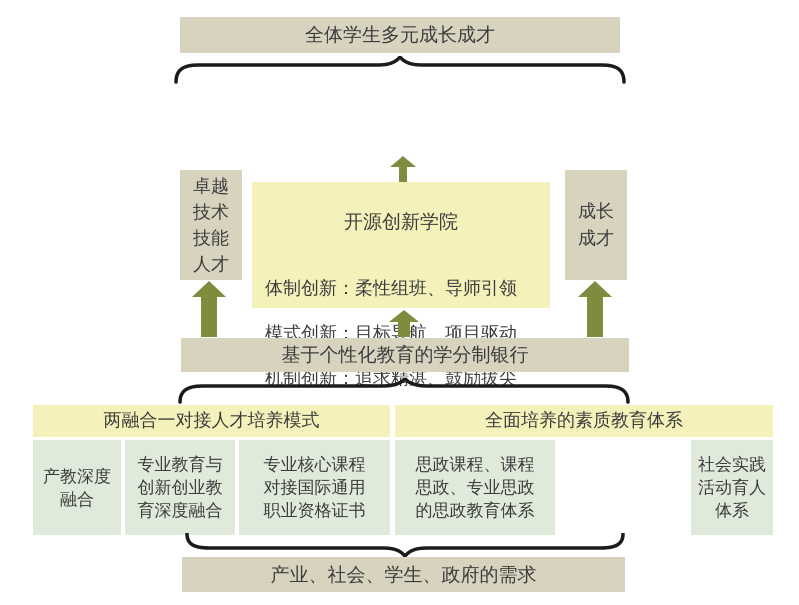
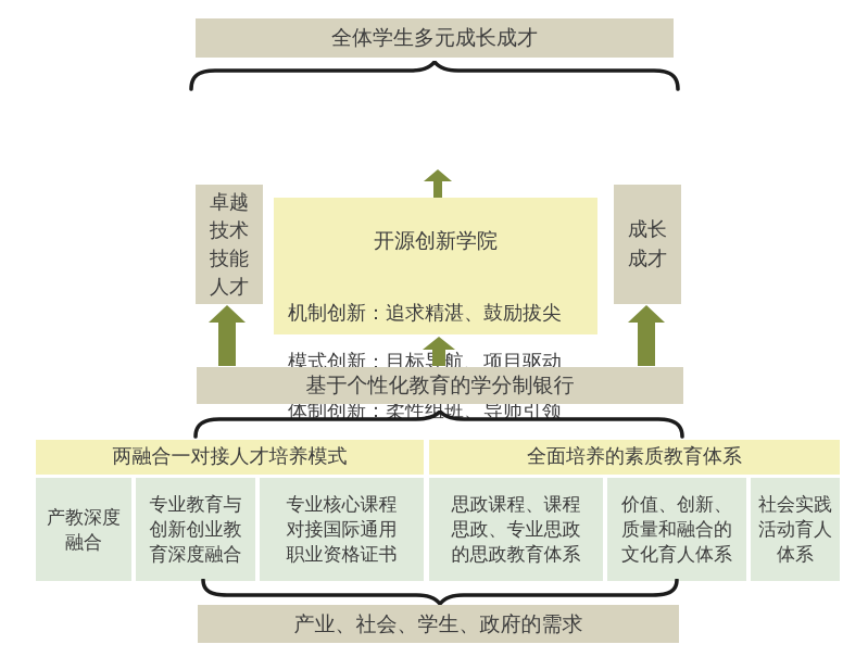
  全体学生多元成长成才
  卓越
  技术
  技能
  人才
  开源创新学院
- 体制创新：柔性组班、导师引领
+ 机制创新：追求精湛、鼓励拔尖
  模式创新：目标航、项目驱动
- 机制创新：追求精湛、鼓励拔尖
+ 体制创新：柔性组班、导师引领
  成长
  成才
  基于个性化教育的学分制银行
  两融合一对接人才培养模式
  产教深度
  融合
  专业教育与
  创新创业教
  育深度融合
  专业核心课程
  对接国际通用
  职业资格证书
  全面培养的素质教育体系
  思政课程、课程
  思政、专业思政
  的思政教育体系
+ 价值、创新、
+ 质量和融合的
+ 文化育人体系
  社会实践
  活动育人
  体系
  产业、社会、学生、政府的需求
